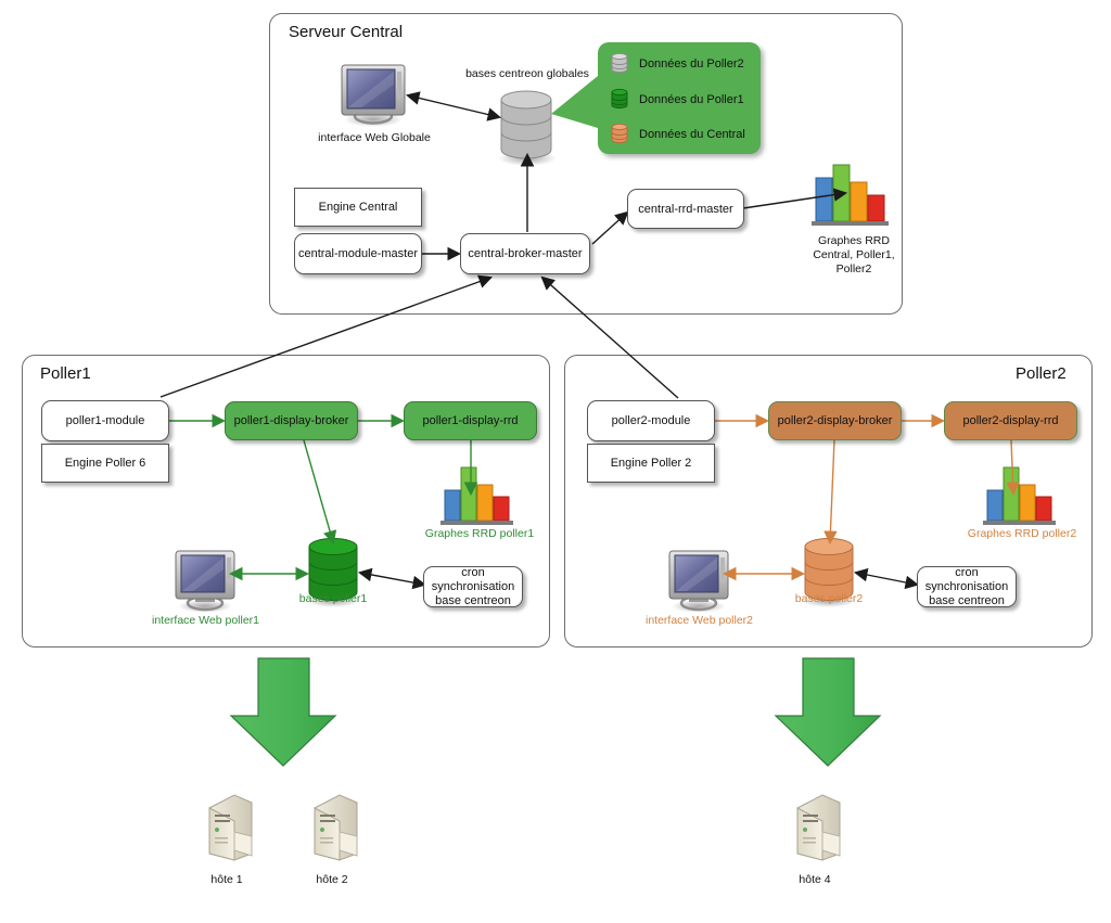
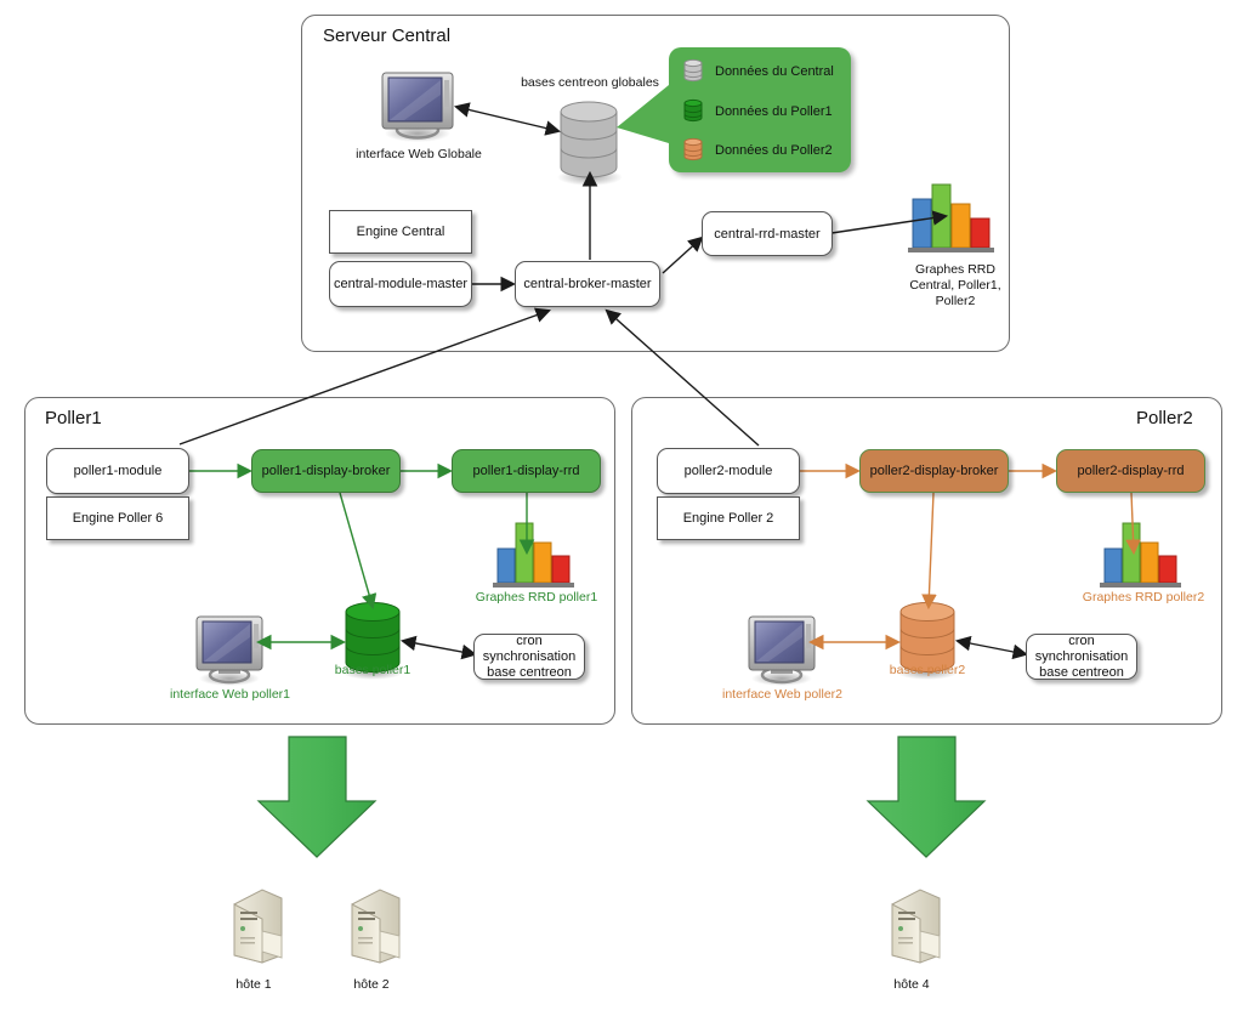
  Serveur Central
  Poller1
  Poller2
- Données du Poller2
+ Données du Central
  Données du Poller1
- Données du Central
+ Données du Poller2
  Engine Central
  central-module-master
  central-broker-master
  central-rrd-master
  interface Web Globale
  bases centreon globales
  Graphes RRD
  Central, Poller1,
  Poller2
  poller1-module
  Engine Poller 6
  poller1-display-broker
  poller1-display-rrd
  cron synchronisation
  base centreon
  Graphes RRD poller1
  bases poller1
  interface Web poller1
  poller2-module
  Engine Poller 2
  poller2-display-broker
  poller2-display-rrd
  cron synchronisation
  base centreon
  Graphes RRD poller2
  bases poller2
  interface Web poller2
  hôte 1
  hôte 2
  hôte 4
